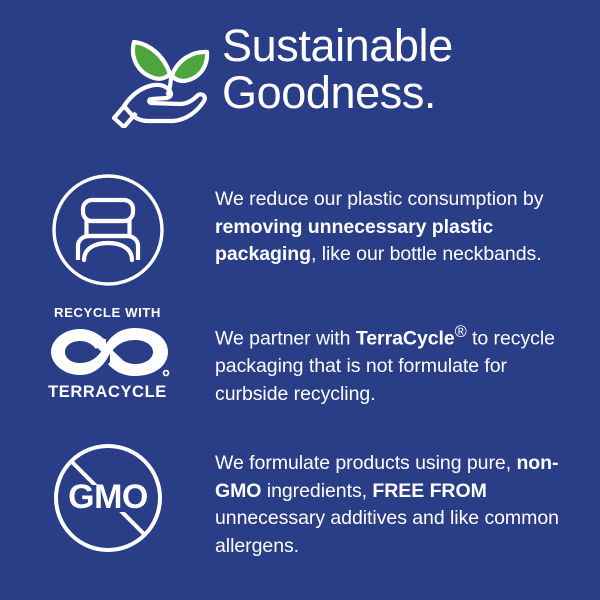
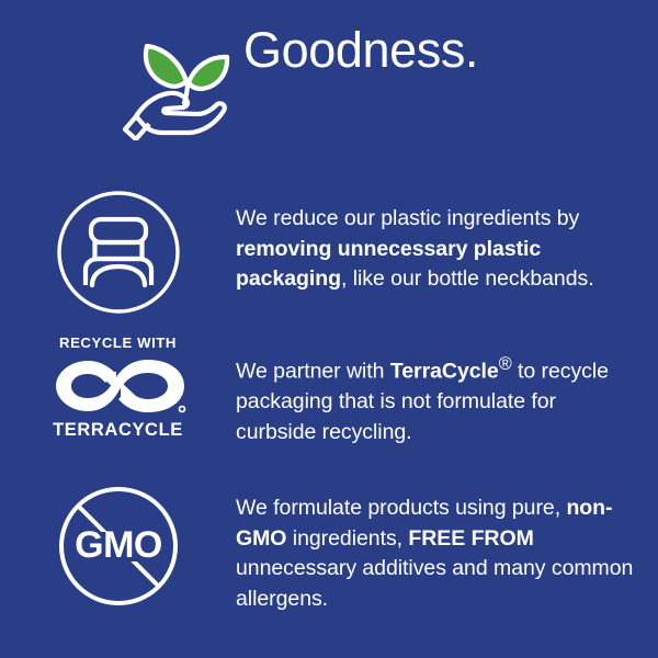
- Sustainable
  Goodness.
- We reduce our plastic consumption by removing unnecessary plastic packaging, like our bottle neckbands.
+ We reduce our plastic ingredients by removing unnecessary plastic packaging, like our bottle neckbands.
  RECYCLE WITH
  TERRACYCLE
  We partner with TerraCycle® to recycle packaging that is not formulate for curbside recycling.
  GMO
- We formulate products using pure, non-GMO ingredients, FREE FROM unnecessary additives and like common allergens.
+ We formulate products using pure, non-GMO ingredients, FREE FROM unnecessary additives and many common allergens.
